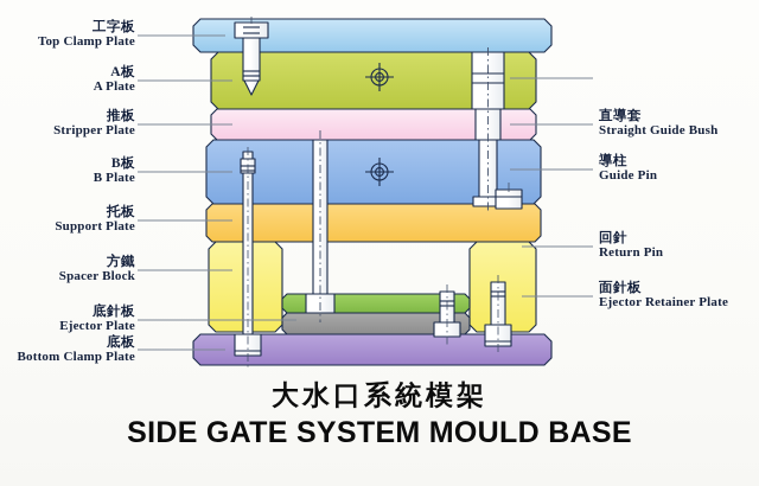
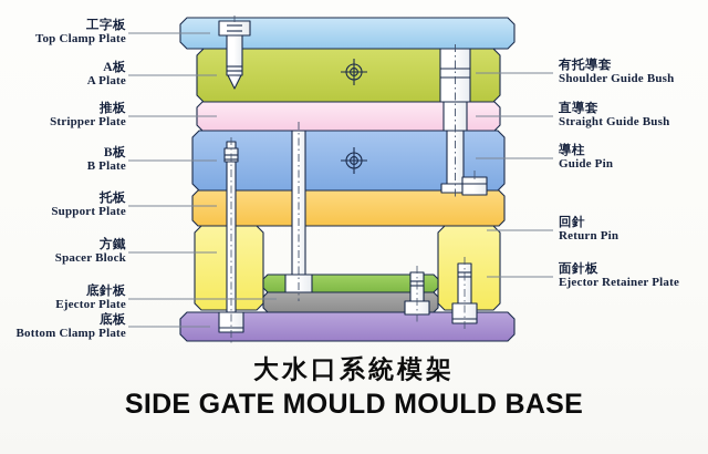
  工字板
  Top Clamp Plate
  A板
  A Plate
  推板
  Stripper Plate
  B板
  B Plate
  托板
  Support Plate
  方鐵
  Spacer Block
  底針板
  Ejector Plate
  底板
  Bottom Clamp Plate
+ 有托導套
+ Shoulder Guide Bush
  直導套
  Straight Guide Bush
  導柱
  Guide Pin
  回針
  Return Pin
  面針板
  Ejector Retainer Plate
  大水口系統模架
- SIDE GATE SYSTEM MOULD BASE
+ SIDE GATE MOULD MOULD BASE
